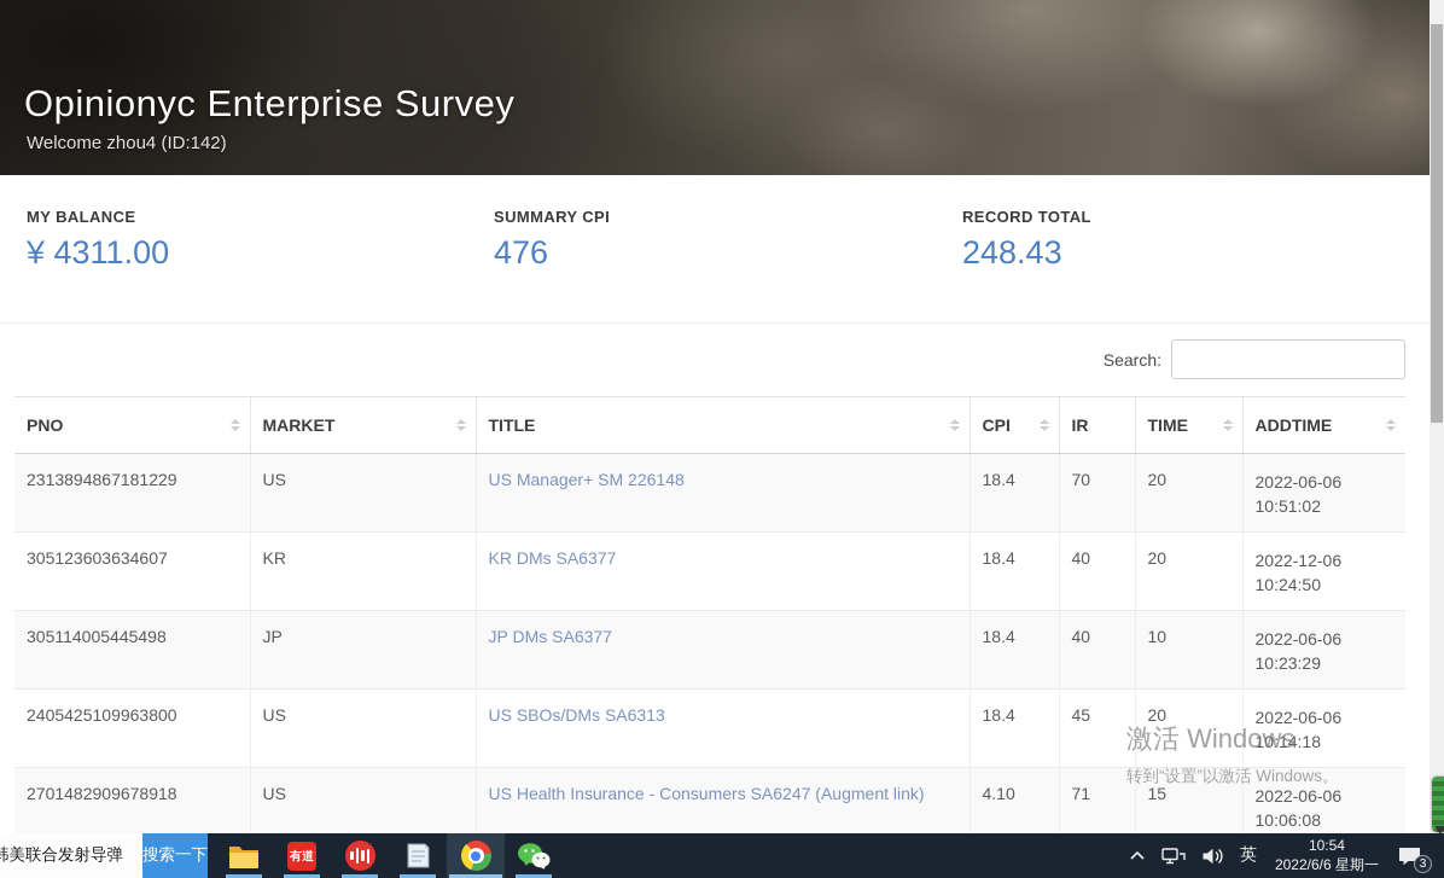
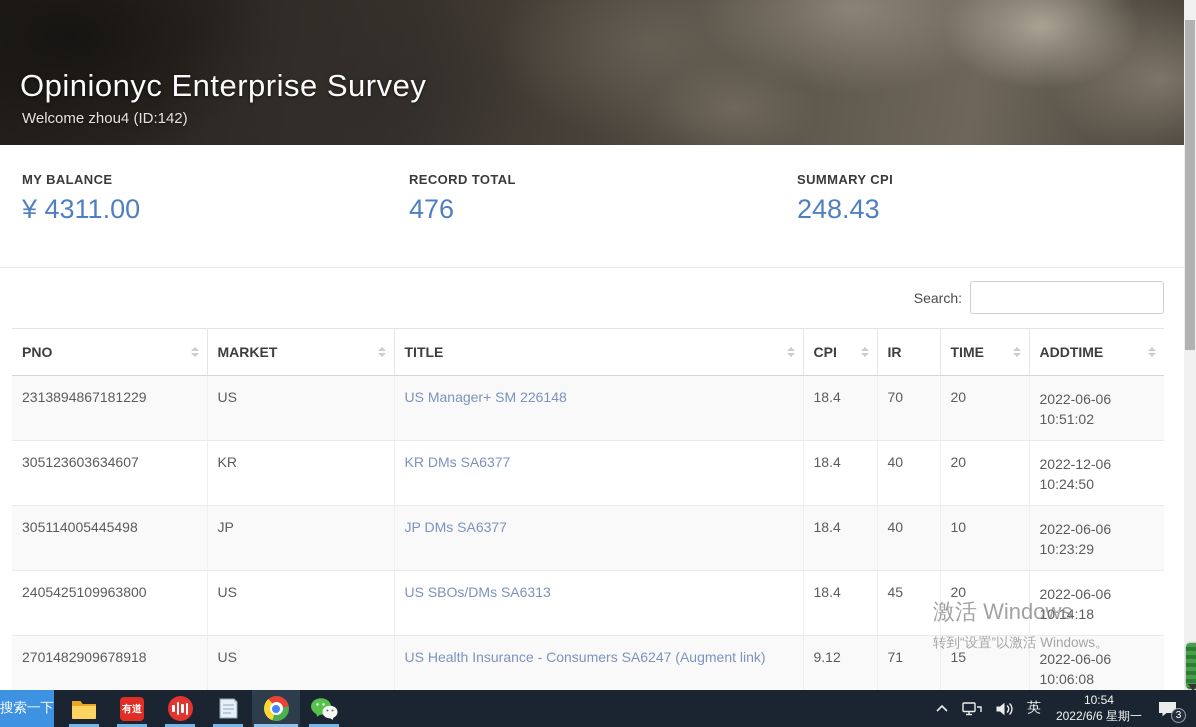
  Opinionyc Enterprise Survey
  Welcome zhou4 (ID:142)
  MY BALANCE
  ¥ 4311.00
- SUMMARY CPI
+ RECORD TOTAL
  476
- RECORD TOTAL
+ SUMMARY CPI
  248.43
  Search:
  PNO	MARKET	TITLE	CPI	IR	TIME	ADDTIME
  2313894867181229	US	US Manager+ SM 226148	18.4	70	20	2022-06-06 10:51:02
  305123603634607	KR	KR DMs SA6377	18.4	40	20	2022-12-06 10:24:50
  305114005445498	JP	JP DMs SA6377	18.4	40	10	2022-06-06 10:23:29
  2405425109963800	US	US SBOs/DMs SA6313	18.4	45	20	2022-06-06 10:14:18
- 2701482909678918	US	US Health Insurance - Consumers SA6247 (Augment link)	4.10	71	15	2022-06-06 10:06:08
+ 2701482909678918	US	US Health Insurance - Consumers SA6247 (Augment link)	9.12	71	15	2022-06-06 10:06:08
  激活 Windows
  转到“设置”以激活 Windows。
- 韩美联合发射导弹
  搜索一下
  有道
  英
  10:54
  2022/6/6 星期一
  3
